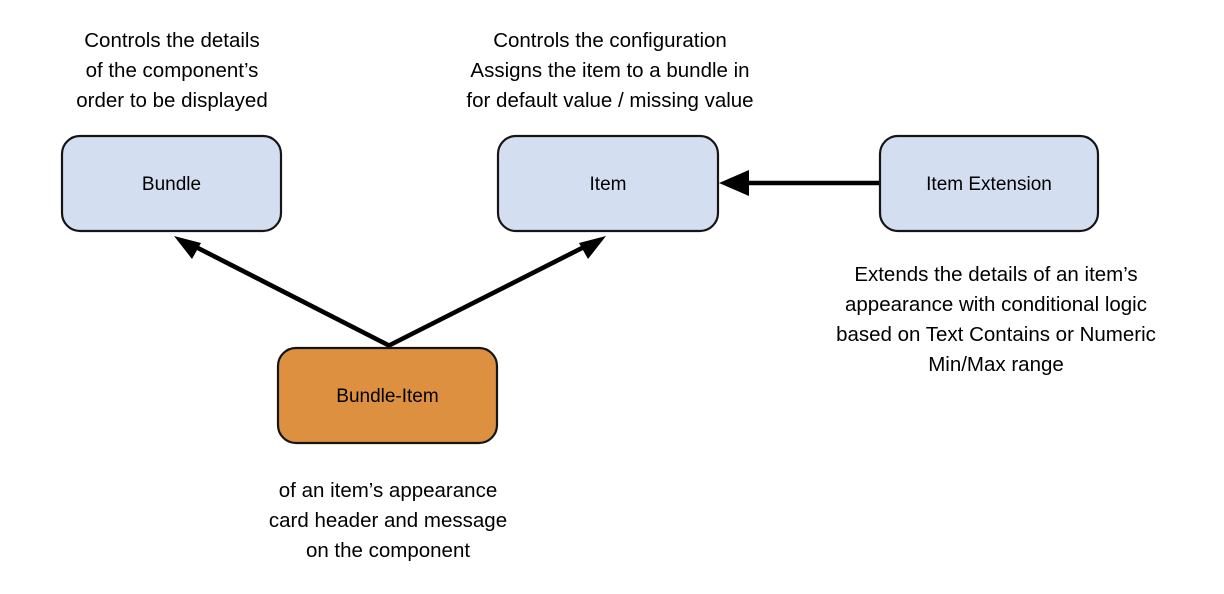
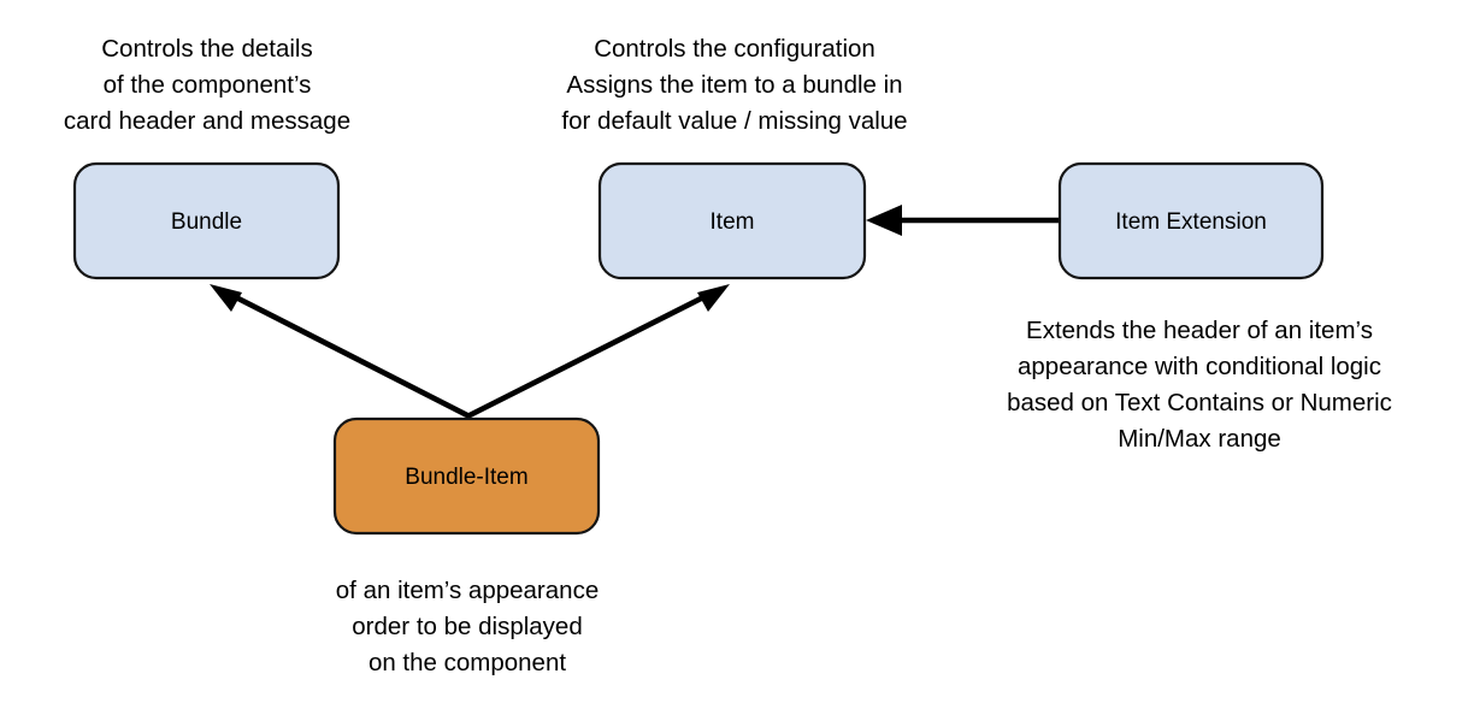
  Bundle
  Item
  Item Extension
  Bundle-Item
  Controls the details
  of the component’s
- order to be displayed
+ card header and message
  Controls the configuration
  Assigns the item to a bundle in
  for default value / missing value
- Extends the details of an item’s
+ Extends the header of an item’s
  appearance with conditional logic
  based on Text Contains or Numeric
  Min/Max range
  of an item’s appearance
- card header and message
+ order to be displayed
  on the component
